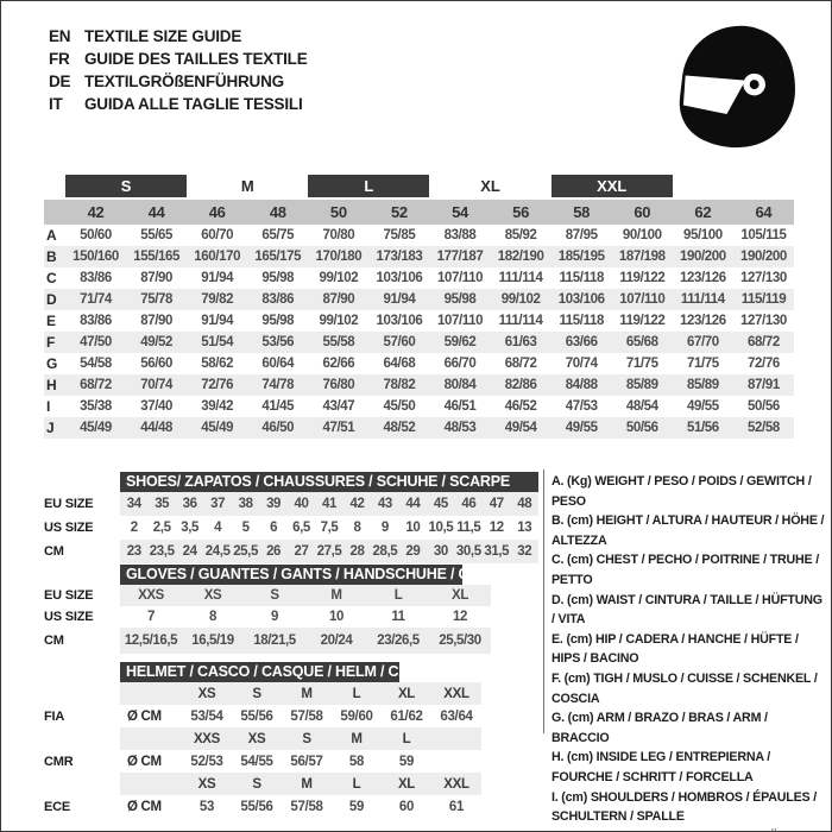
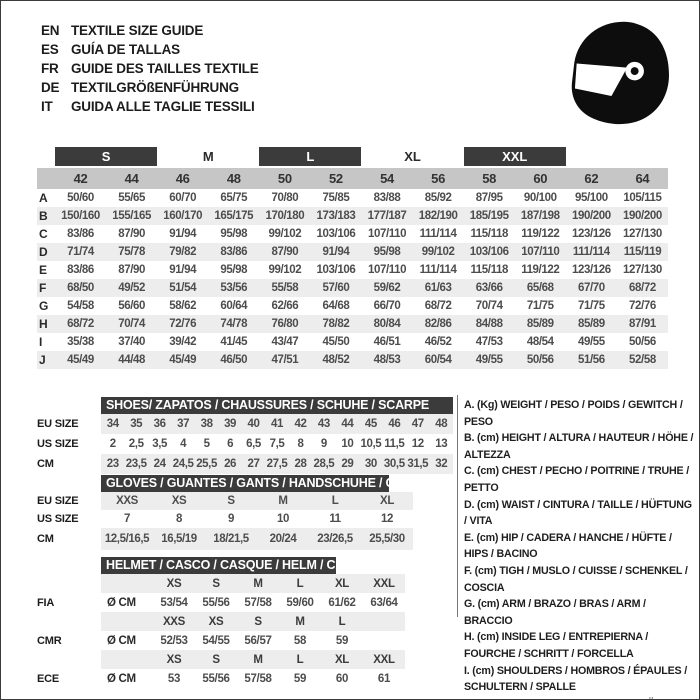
  EN
  TEXTILE SIZE GUIDE
+ ES
+ GUÍA DE TALLAS
  FR
  GUIDE DES TAILLES TEXTILE
  DE
  TEXTILGRÖßENFÜHRUNG
  IT
  GUIDA ALLE TAGLIE TESSILI
  S
  M
  L
  XL
  XXL
  42
  44
  46
  48
  50
  52
  54
  56
  58
  60
  62
  64
  A
  50/60
  55/65
  60/70
  65/75
  70/80
  75/85
  83/88
  85/92
  87/95
  90/100
  95/100
  105/115
  B
  150/160
  155/165
  160/170
  165/175
  170/180
  173/183
  177/187
  182/190
  185/195
  187/198
  190/200
  190/200
  C
  83/86
  87/90
  91/94
  95/98
  99/102
  103/106
  107/110
  111/114
  115/118
  119/122
  123/126
  127/130
  D
  71/74
  75/78
  79/82
  83/86
  87/90
  91/94
  95/98
  99/102
  103/106
  107/110
  111/114
  115/119
  E
  83/86
  87/90
  91/94
  95/98
  99/102
  103/106
  107/110
  111/114
  115/118
  119/122
  123/126
  127/130
  F
- 47/50
+ 68/50
  49/52
  51/54
  53/56
  55/58
  57/60
  59/62
  61/63
  63/66
  65/68
  67/70
  68/72
  G
  54/58
  56/60
  58/62
  60/64
  62/66
  64/68
  66/70
  68/72
  70/74
  71/75
  71/75
  72/76
  H
  68/72
  70/74
  72/76
  74/78
  76/80
  78/82
  80/84
  82/86
  84/88
  85/89
  85/89
  87/91
  I
  35/38
  37/40
  39/42
  41/45
  43/47
  45/50
  46/51
  46/52
  47/53
  48/54
  49/55
  50/56
  J
  45/49
  44/48
  45/49
  46/50
  47/51
  48/52
  48/53
- 49/54
+ 60/54
  49/55
  50/56
  51/56
  52/58
  SHOES/ ZAPATOS / CHAUSSURES / SCHUHE / SCARPE
  EU SIZE
  34
  35
  36
  37
  38
  39
  40
  41
  42
  43
  44
  45
  46
  47
  48
  US SIZE
  2
  2,5
  3,5
  4
  5
  6
  6,5
  7,5
  8
  9
  10
  10,5
  11,5
  12
  13
  CM
  23
  23,5
  24
  24,5
  25,5
  26
  27
  27,5
  28
  28,5
  29
  30
  30,5
  31,5
  32
  GLOVES / GUANTES / GANTS / HANDSCHUHE /
  EU SIZE
  XXS
  XS
  S
  M
  L
  XL
  US SIZE
  7
  8
  9
  10
  11
  12
  CM
  12,5/16,5
  16,5/19
  18/21,5
  20/24
  23/26,5
  25,5/30
  HELMET / CASCO / CASQUE / HELM / C
  XS
  S
  M
  L
  XL
  XXL
  FIA
  Ø CM
  53/54
  55/56
  57/58
  59/60
  61/62
  63/64
  XXS
  XS
  S
  M
  L
  CMR
  Ø CM
  52/53
  54/55
  56/57
  58
  59
  XS
  S
  M
  L
  XL
  XXL
  ECE
  Ø CM
  53
  55/56
  57/58
  59
  60
  61
  A. (Kg) WEIGHT / PESO / POIDS / GEWITCH / PESO
  B. (cm) HEIGHT / ALTURA / HAUTEUR / HÖHE / ALTEZZA
  C. (cm) CHEST / PECHO / POITRINE / TRUHE / PETTO
  D. (cm) WAIST / CINTURA / TAILLE / HÜFTUNG / VITA
  E. (cm) HIP / CADERA / HANCHE / HÜFTE / HIPS / BACINO
  F. (cm) TIGH / MUSLO / CUISSE / SCHENKEL / COSCIA
  G. (cm) ARM / BRAZO / BRAS / ARM / BRACCIO
  H. (cm) INSIDE LEG / ENTREPIERNA / FOURCHE / SCHRITT / FORCELLA
  I. (cm) SHOULDERS / HOMBROS / ÉPAULES / SCHULTERN / SPALLE
